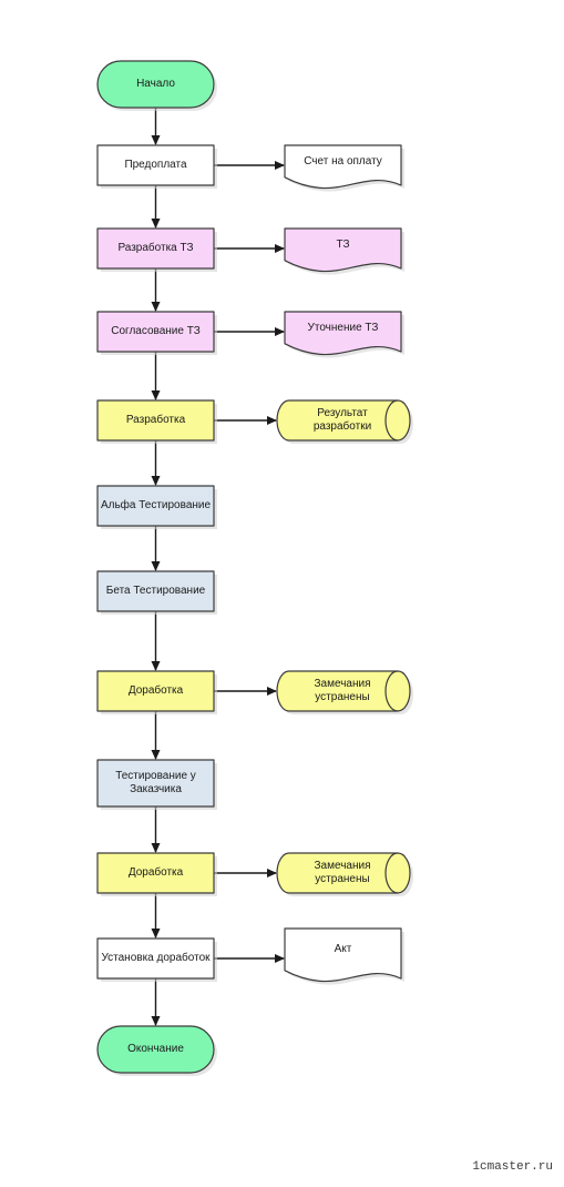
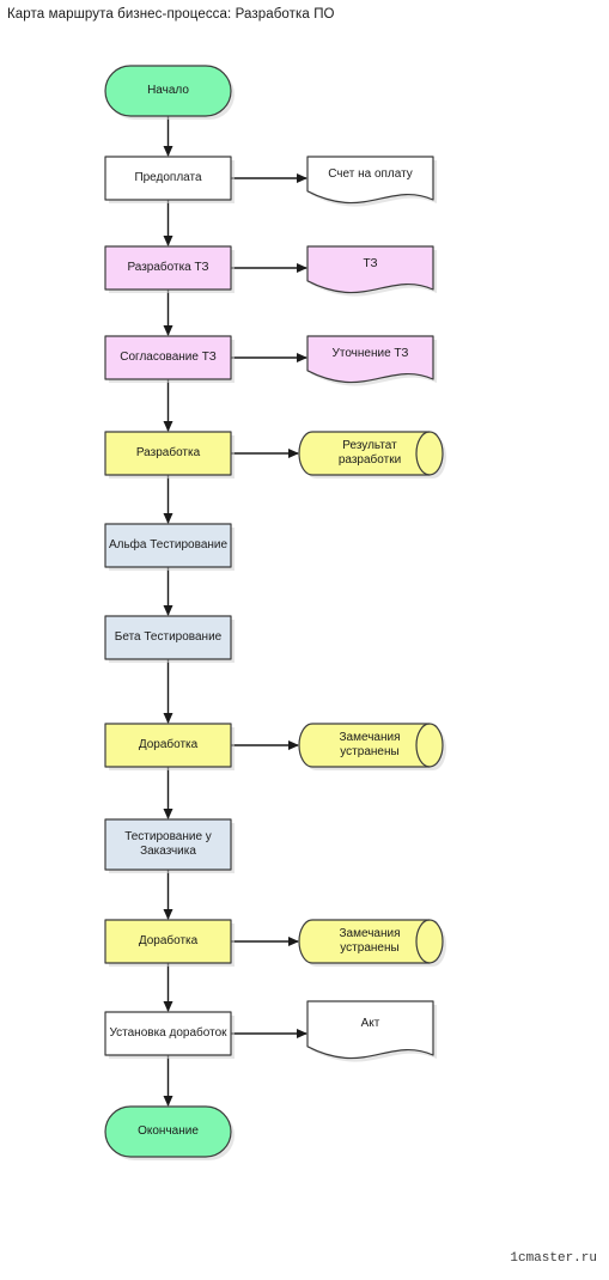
+ Карта маршрута бизнес-процесса: Разработка ПО
  Начало
  Предоплата
  Разработка ТЗ
  Согласование ТЗ
  Разработка
  Альфа Тестирование
  Бета Тестирование
  Доработка
  Тестирование у
  Заказчика
  Доработка
  Установка доработок
  Окончание
  Счет на оплату
  ТЗ
  Уточнение ТЗ
  Результат
  разработки
  Замечания
  устранены
  Замечания
  устранены
  Акт
  1cmaster.ru
